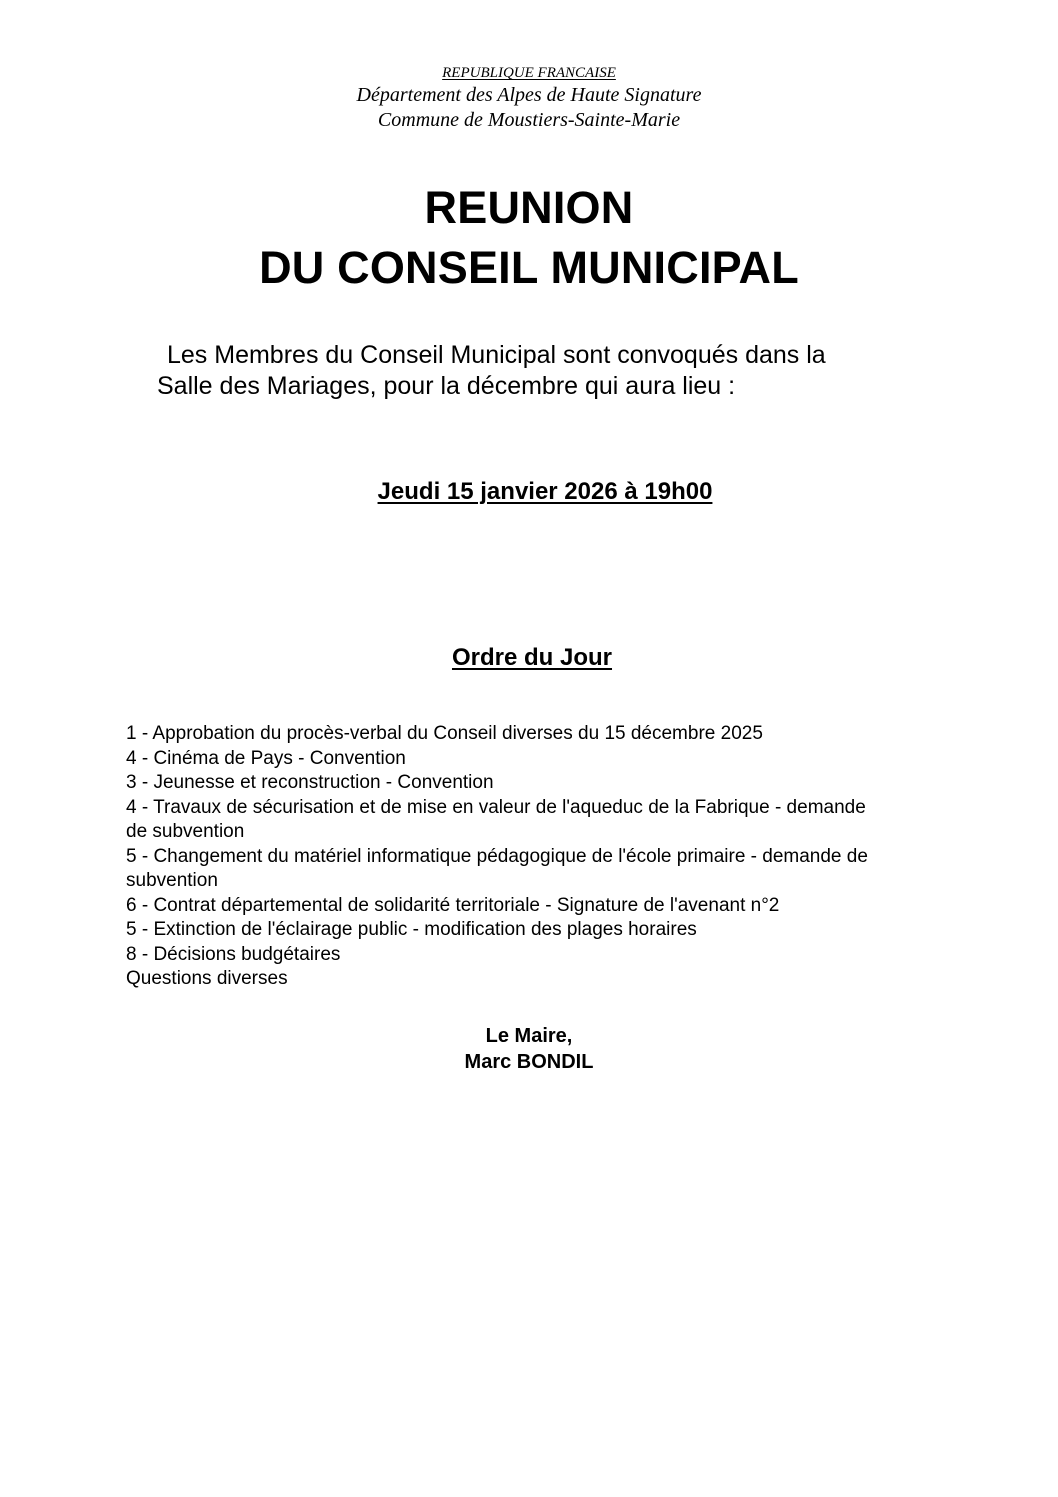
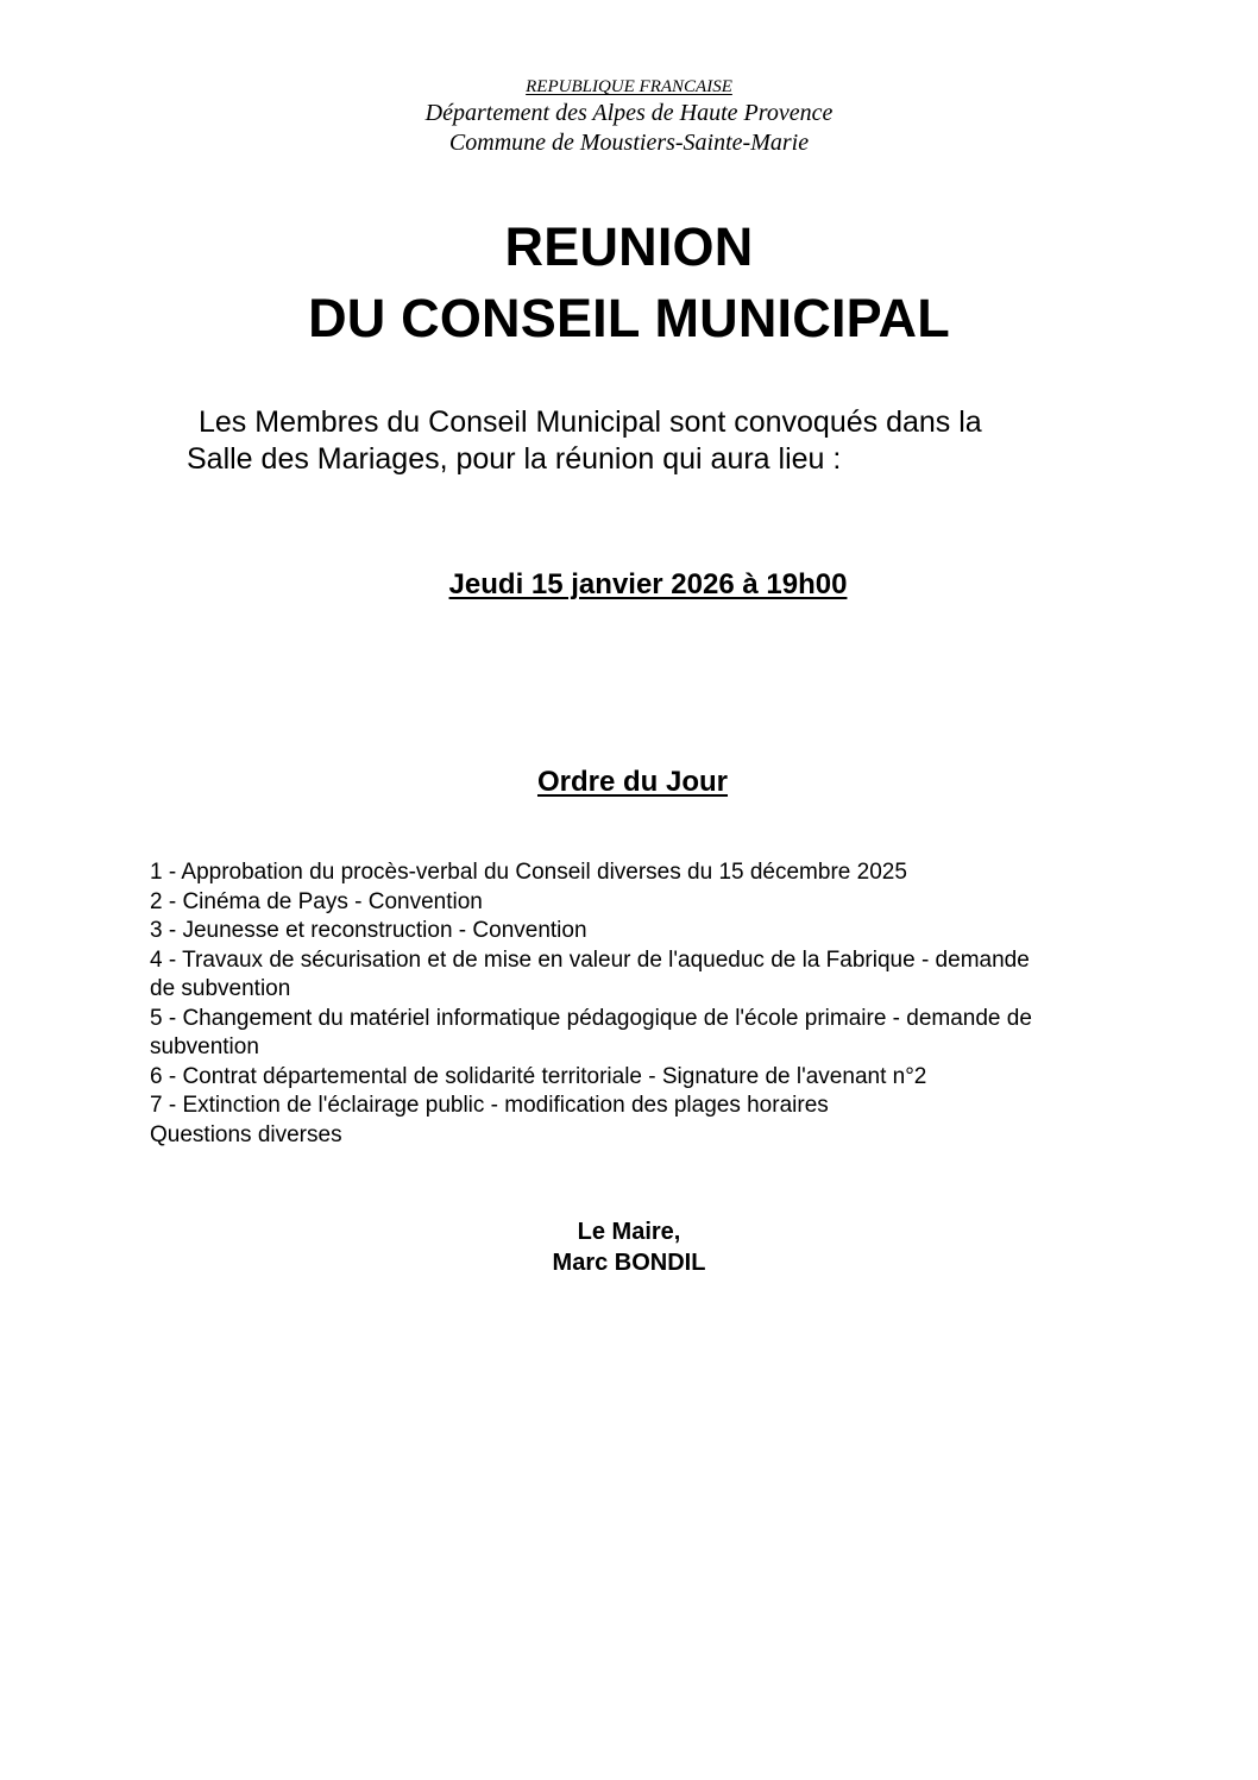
  REPUBLIQUE FRANCAISE
- Département des Alpes de Haute Signature
+ Département des Alpes de Haute Provence
  Commune de Moustiers-Sainte-Marie
  REUNION
  DU CONSEIL MUNICIPAL
  Les Membres du Conseil Municipal sont convoqués dans la
- Salle des Mariages, pour la décembre qui aura lieu :
+ Salle des Mariages, pour la réunion qui aura lieu :
  Jeudi 15 janvier 2026 à 19h00
  Ordre du Jour
  1 - Approbation du procès-verbal du Conseil diverses du 15 décembre 2025
- 4 - Cinéma de Pays - Convention
+ 2 - Cinéma de Pays - Convention
  3 - Jeunesse et reconstruction - Convention
  4 - Travaux de sécurisation et de mise en valeur de l'aqueduc de la Fabrique - demande de subvention
  5 - Changement du matériel informatique pédagogique de l'école primaire - demande de subvention
  6 - Contrat départemental de solidarité territoriale - Signature de l'avenant n°2
- 5 - Extinction de l'éclairage public - modification des plages horaires
+ 7 - Extinction de l'éclairage public - modification des plages horaires
- 8 - Décisions budgétaires
  Questions diverses
  Le Maire,
  Marc BONDIL
